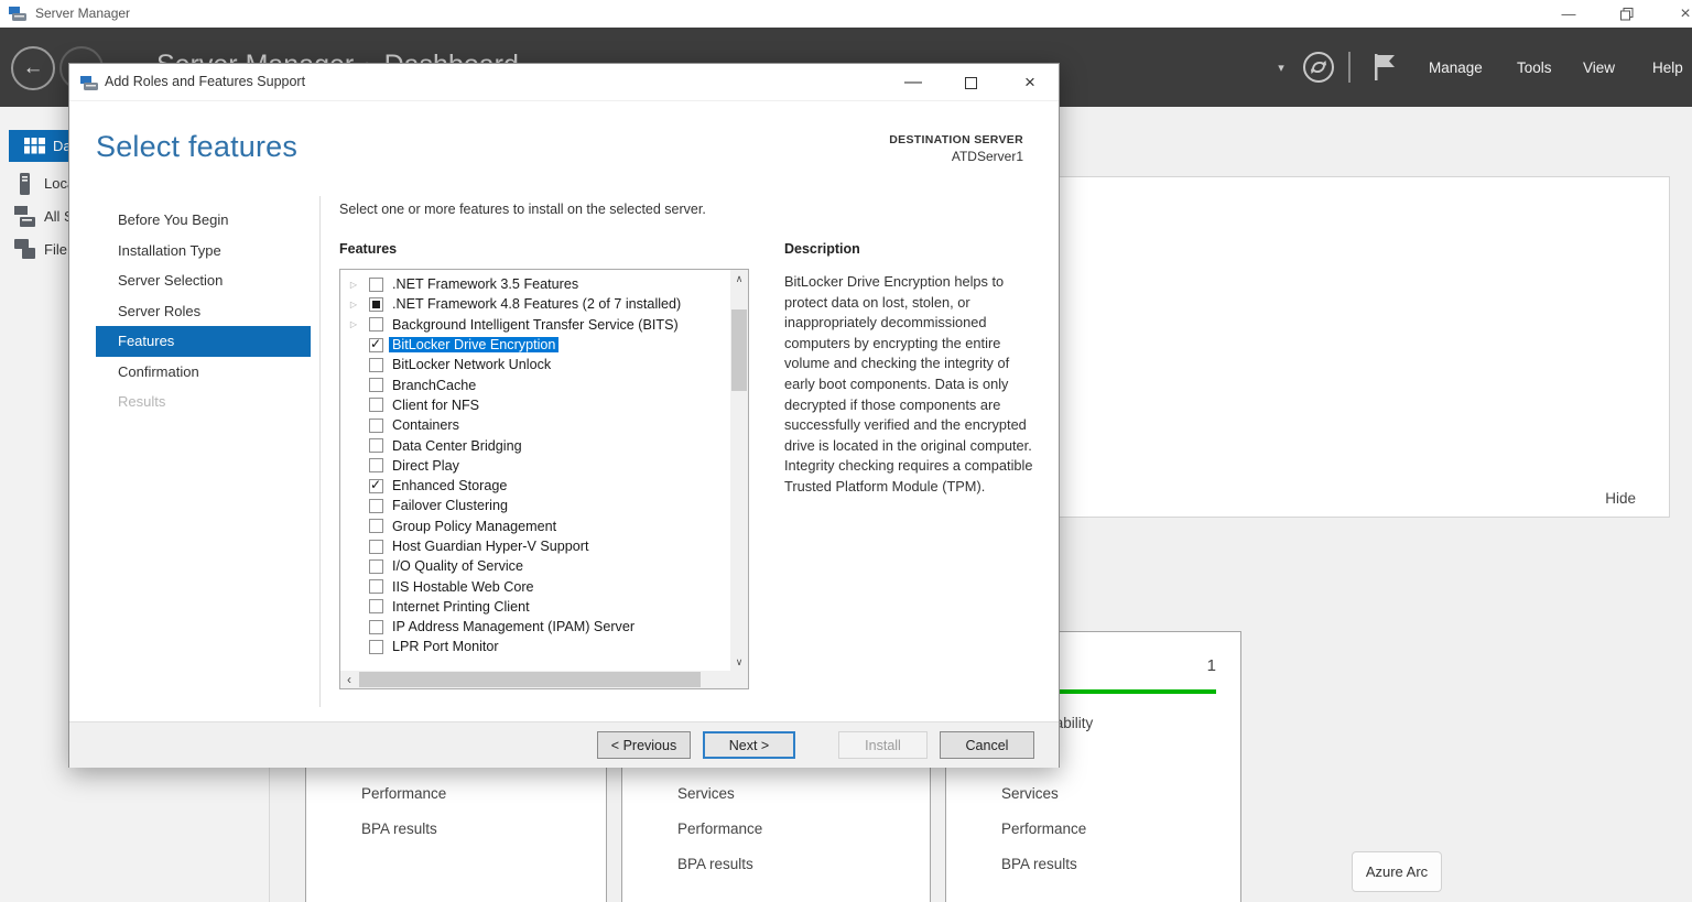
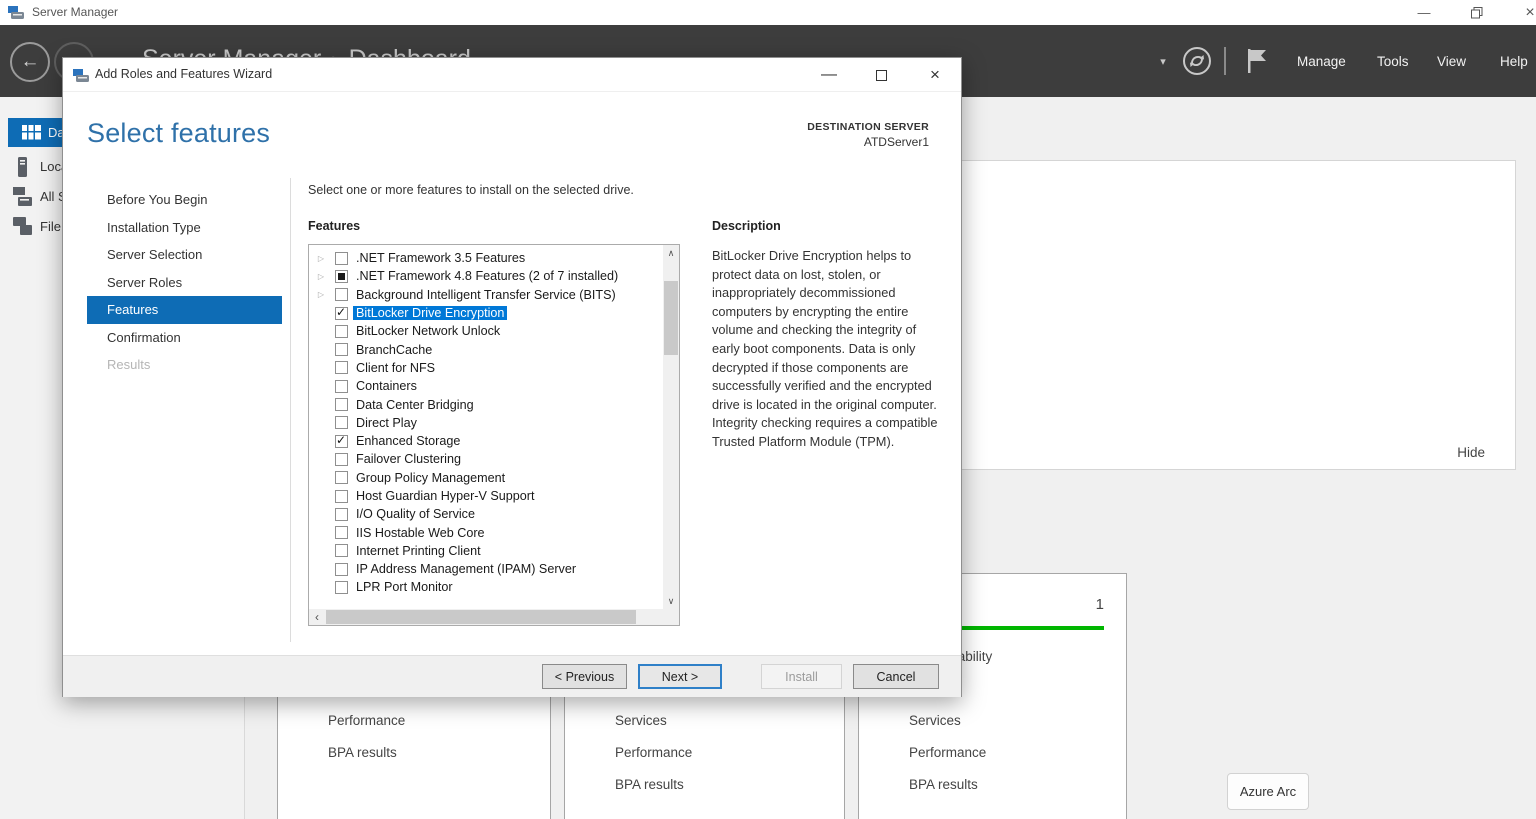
  Server Manager
  —
  ×
  ←
  ▾
  Manage
  Tools
  View
  Help
  Hide
  Performance
  BPA results
  Services
  Performance
  BPA results
  1
  Services
  Performance
  BPA results
  Azure Arc
- Add Roles and Features Support
+ Add Roles and Features Wizard
  —
  ×
  Select features
  DESTINATION SERVER
  ATDServer1
  Before You Begin
  Installation Type
  Server Selection
  Server Roles
  Features
  Confirmation
  Results
- Select one or more features to install on the selected server.
+ Select one or more features to install on the selected drive.
  Features
  ▷
  .NET Framework 3.5 Features
  ▷
  .NET Framework 4.8 Features (2 of 7 installed)
  ▷
  Background Intelligent Transfer Service (BITS)
  ✓
  BitLocker Drive Encryption
  BitLocker Network Unlock
  BranchCache
  Client for NFS
  Containers
  Data Center Bridging
  Direct Play
  ✓
  Enhanced Storage
  Failover Clustering
  Group Policy Management
  Host Guardian Hyper-V Support
  I/O Quality of Service
  IIS Hostable Web Core
  Internet Printing Client
  IP Address Management (IPAM) Server
  LPR Port Monitor
  ∧
  ∨
  ‹
  Description
  BitLocker Drive Encryption helps to protect data on lost, stolen, or inappropriately decommissioned computers by encrypting the entire volume and checking the integrity of early boot components. Data is only decrypted if those components are successfully verified and the encrypted drive is located in the original computer. Integrity checking requires a compatible Trusted Platform Module (TPM).
  < Previous
  Next >
  Install
  Cancel
